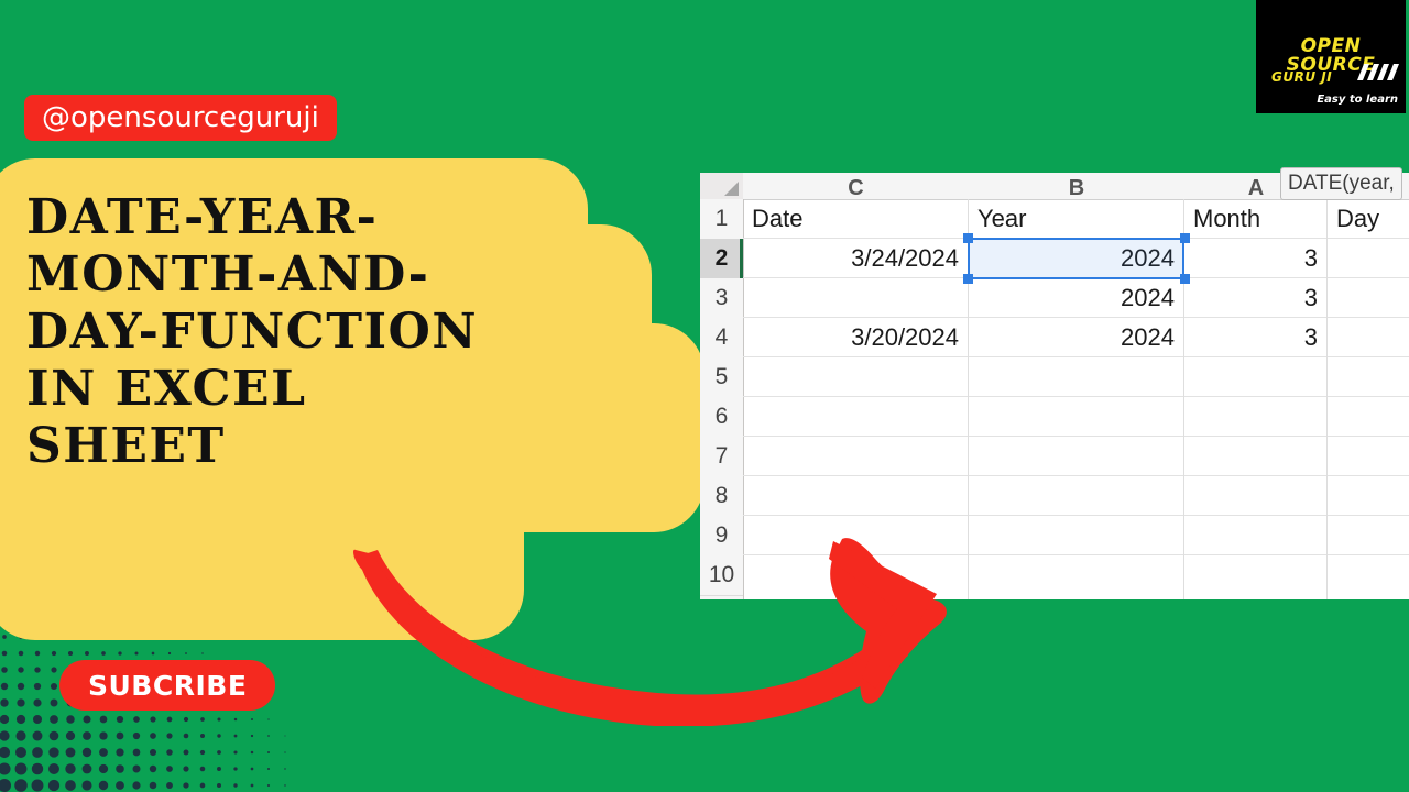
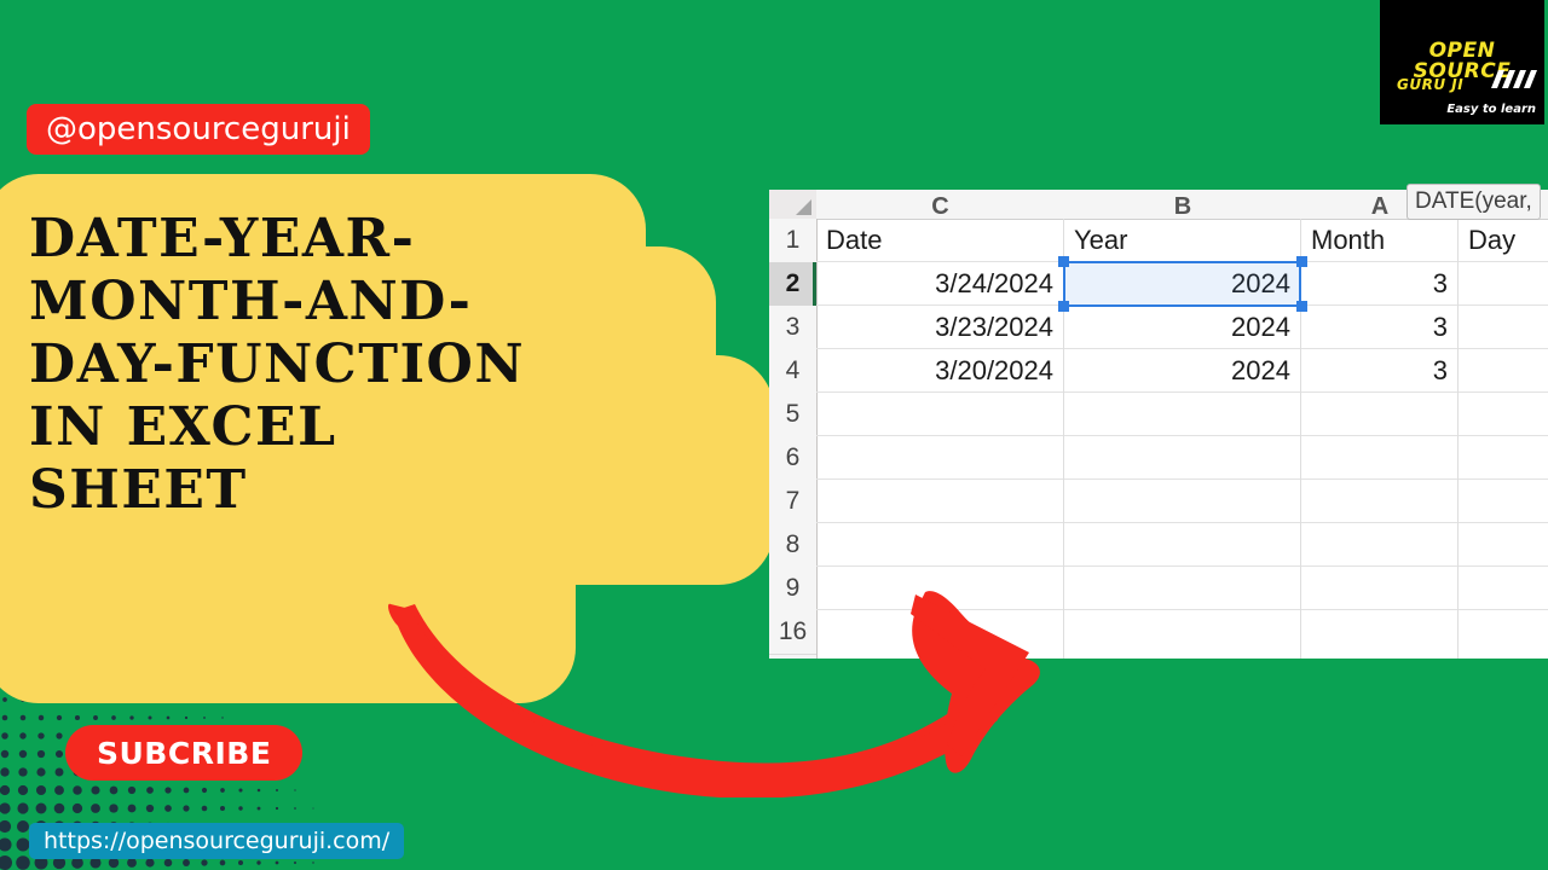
  OPEN SOURC
  GURU JI
  Easy to learn
  @opensourceguruji
  DATE-YEAR-
  MONTH-AND-
  DAY-FUNCTION
  IN EXCEL
  SHEET
  C
  B
  A
  1
  2
  3
  4
  5
  6
  7
  8
  9
- 10
+ 16
  Date
  Year
  Month
  Day
  3/24/2024
  2024
  3
+ 3/23/2024
  2024
  3
  3/20/2024
  2024
  3
  DATE(year,
  SUBCRIBE
+ https://opensourceguruji.com/
